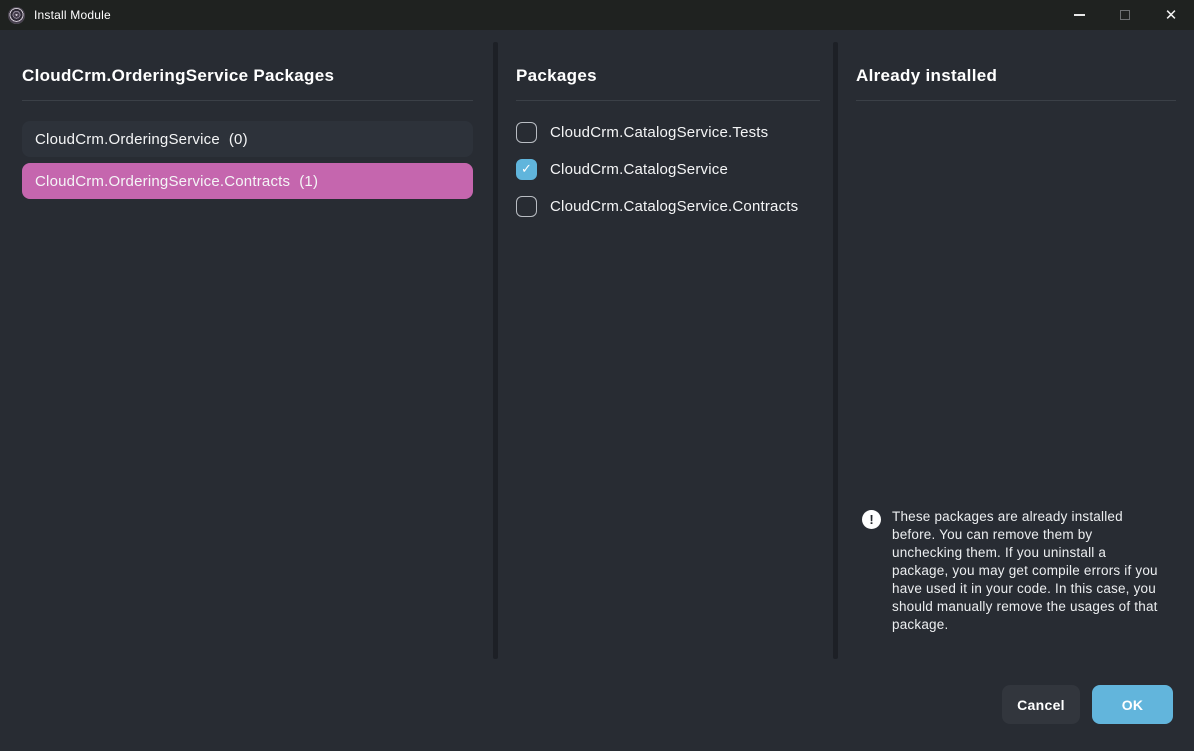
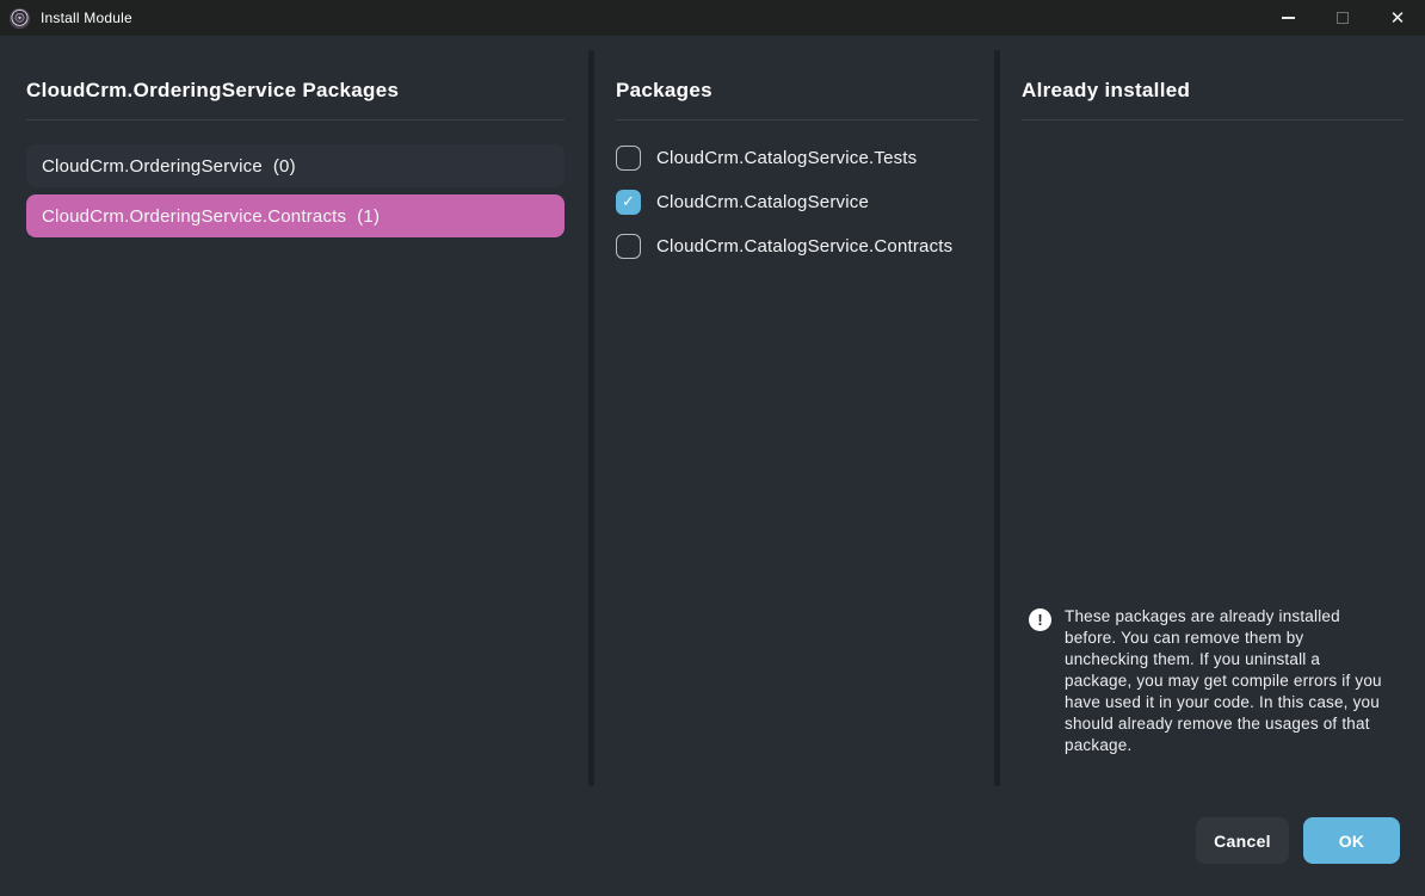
  Install Module
  ✕
  CloudCrm.OrderingService Packages
  CloudCrm.OrderingService
  (0)
  CloudCrm.OrderingService.Contracts
  (1)
  Packages
  CloudCrm.CatalogService.Tests
  ✓
  CloudCrm.CatalogService
  CloudCrm.CatalogService.Contracts
  Already installed
  !
- These packages are already installed before. You can remove them by unchecking them. If you uninstall a package, you may get compile errors if you have used it in your code. In this case, you should manually remove the usages of that package.
+ These packages are already installed before. You can remove them by unchecking them. If you uninstall a package, you may get compile errors if you have used it in your code. In this case, you should already remove the usages of that package.
  Cancel
  OK
